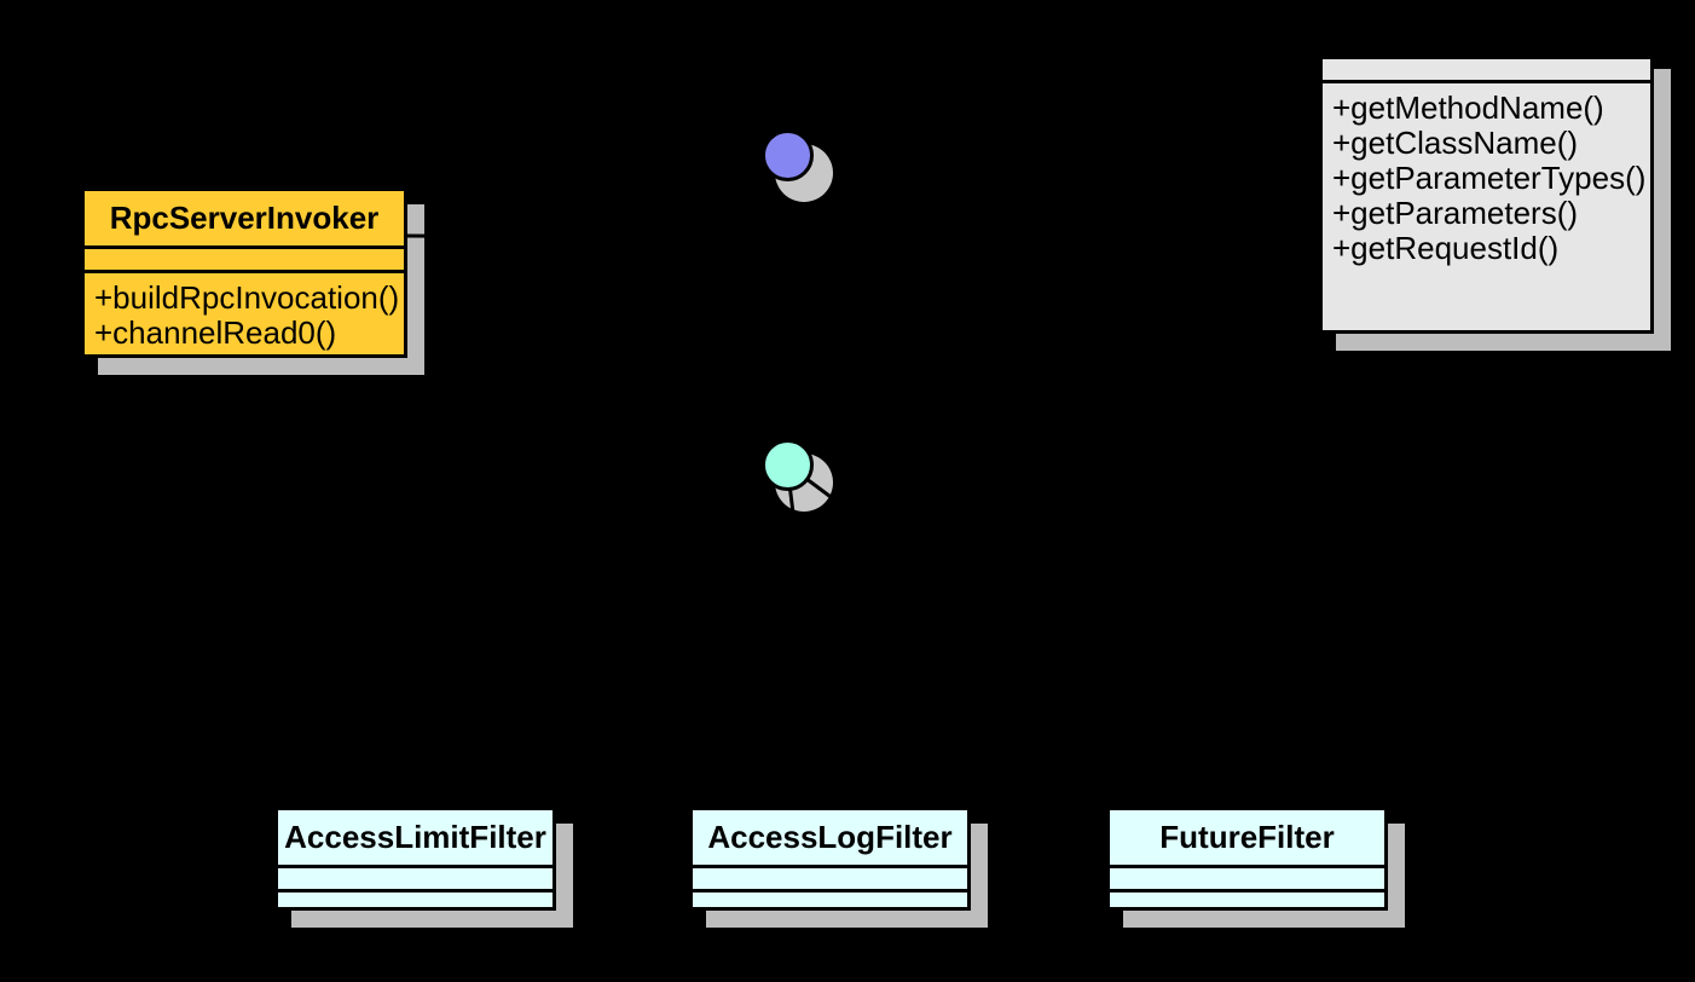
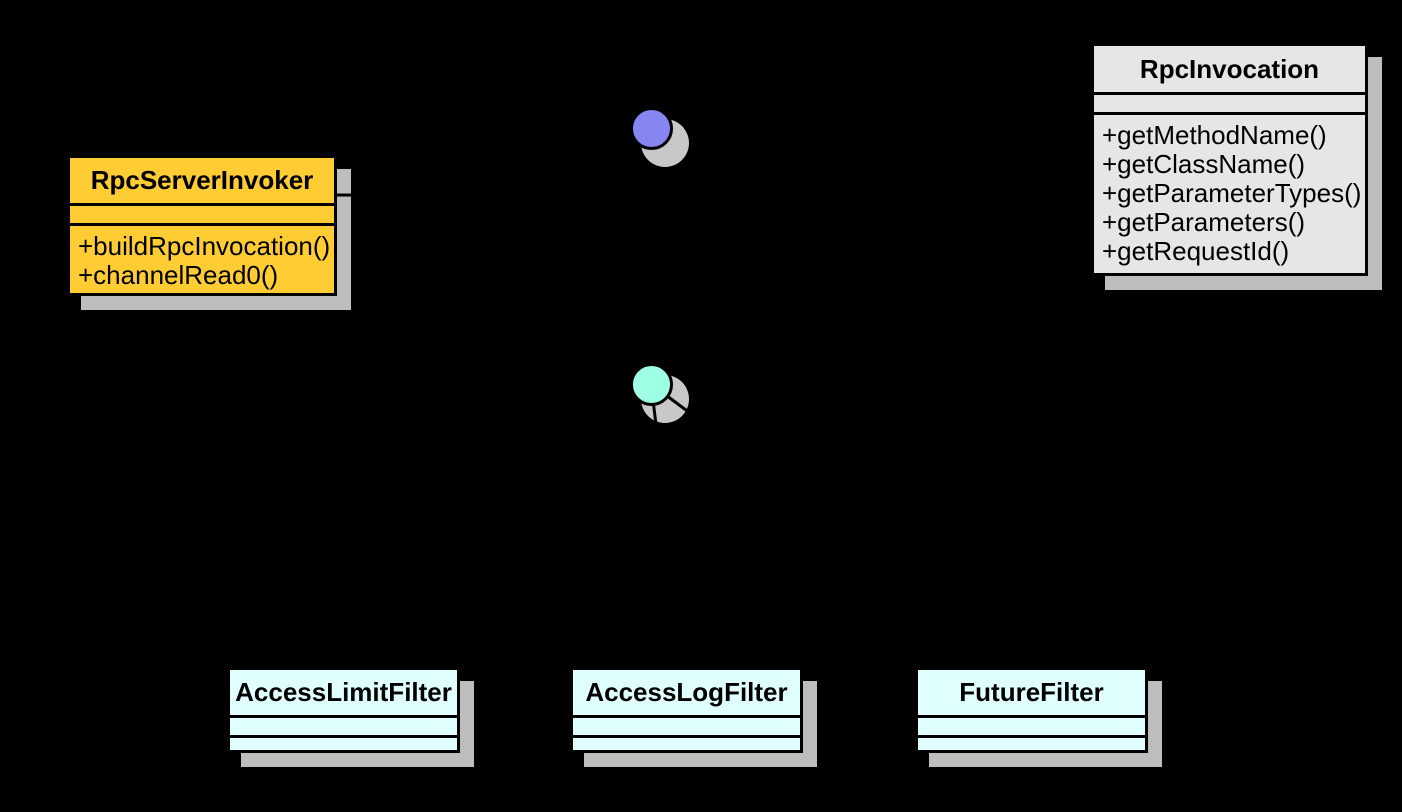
  RpcServerInvoker
  +buildRpcInvocation()
  +channelRead0()
+ RpcInvocation
  +getMethodName()
  +getClassName()
  +getParameterTypes()
  +getParameters()
  +getRequestId()
  AccessLimitFilter
  AccessLogFilter
  FutureFilter
